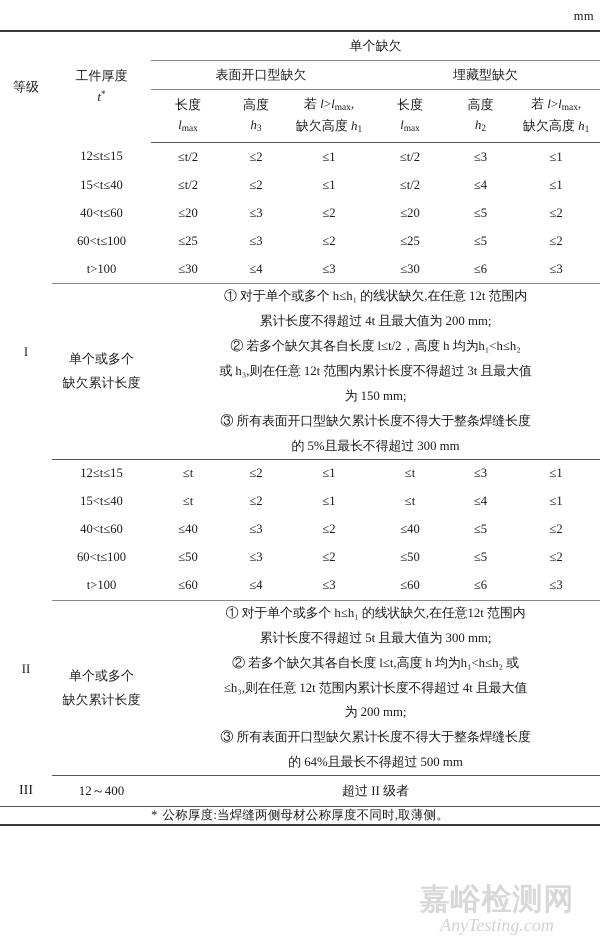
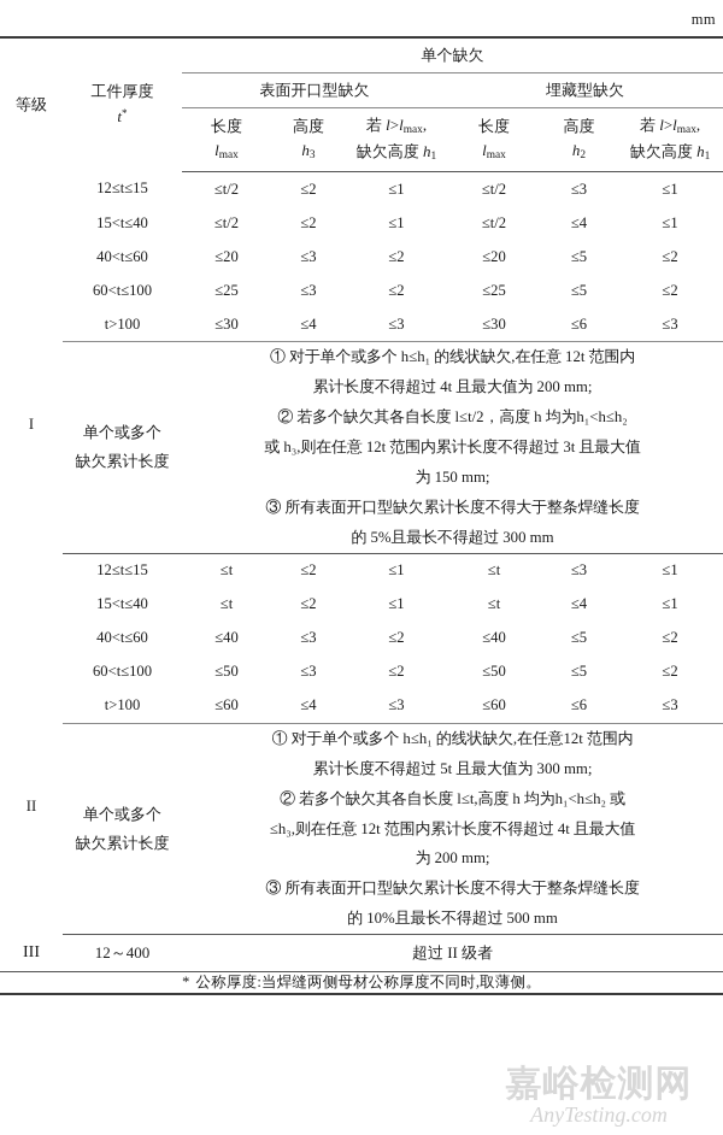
  嘉峪检测网
  AnyTesting.com
  mm
  等级	工件厚度 t*	单个缺欠
  表面开口型缺欠	埋藏型缺欠
  长度 lmax	高度 h3	若 l>lmax, 缺欠高度 h1	长度 lmax	高度 h2	若 l>lmax, 缺欠高度 h1
  I	12≤t≤15	≤t/2	≤2	≤1	≤t/2	≤3	≤1
  15<t≤40	≤t/2	≤2	≤1	≤t/2	≤4	≤1
  40<t≤60	≤20	≤3	≤2	≤20	≤5	≤2
  60<t≤100	≤25	≤3	≤2	≤25	≤5	≤2
  t>100	≤30	≤4	≤3	≤30	≤6	≤3
  单个或多个 缺欠累计长度	① 对于单个或多个 h≤h₁ 的线状缺欠,在任意 12t 范围内 累计长度不得超过 4t 且最大值为 200 mm; ② 若多个缺欠其各自长度 l≤t/2，高度 h 均为h₁<h≤h₂ 或 h₃,则在任意 12t 范围内累计长度不得超过 3t 且最大值 为 150 mm; ③ 所有表面开口型缺欠累计长度不得大于整条焊缝长度 的 5%且最长不得超过 300 mm
  II	12≤t≤15	≤t	≤2	≤1	≤t	≤3	≤1
  15<t≤40	≤t	≤2	≤1	≤t	≤4	≤1
  40<t≤60	≤40	≤3	≤2	≤40	≤5	≤2
  60<t≤100	≤50	≤3	≤2	≤50	≤5	≤2
  t>100	≤60	≤4	≤3	≤60	≤6	≤3
- 单个或多个 缺欠累计长度	① 对于单个或多个 h≤h₁ 的线状缺欠,在任意12t 范围内 累计长度不得超过 5t 且最大值为 300 mm; ② 若多个缺欠其各自长度 l≤t,高度 h 均为h₁<h≤h₂ 或 ≤h₃,则在任意 12t 范围内累计长度不得超过 4t 且最大值 为 200 mm; ③ 所有表面开口型缺欠累计长度不得大于整条焊缝长度 的 64%且最长不得超过 500 mm
+ 单个或多个 缺欠累计长度	① 对于单个或多个 h≤h₁ 的线状缺欠,在任意12t 范围内 累计长度不得超过 5t 且最大值为 300 mm; ② 若多个缺欠其各自长度 l≤t,高度 h 均为h₁<h≤h₂ 或 ≤h₃,则在任意 12t 范围内累计长度不得超过 4t 且最大值 为 200 mm; ③ 所有表面开口型缺欠累计长度不得大于整条焊缝长度 的 10%且最长不得超过 500 mm
  III	12～400	超过 II 级者
  * 公称厚度:当焊缝两侧母材公称厚度不同时,取薄侧。
